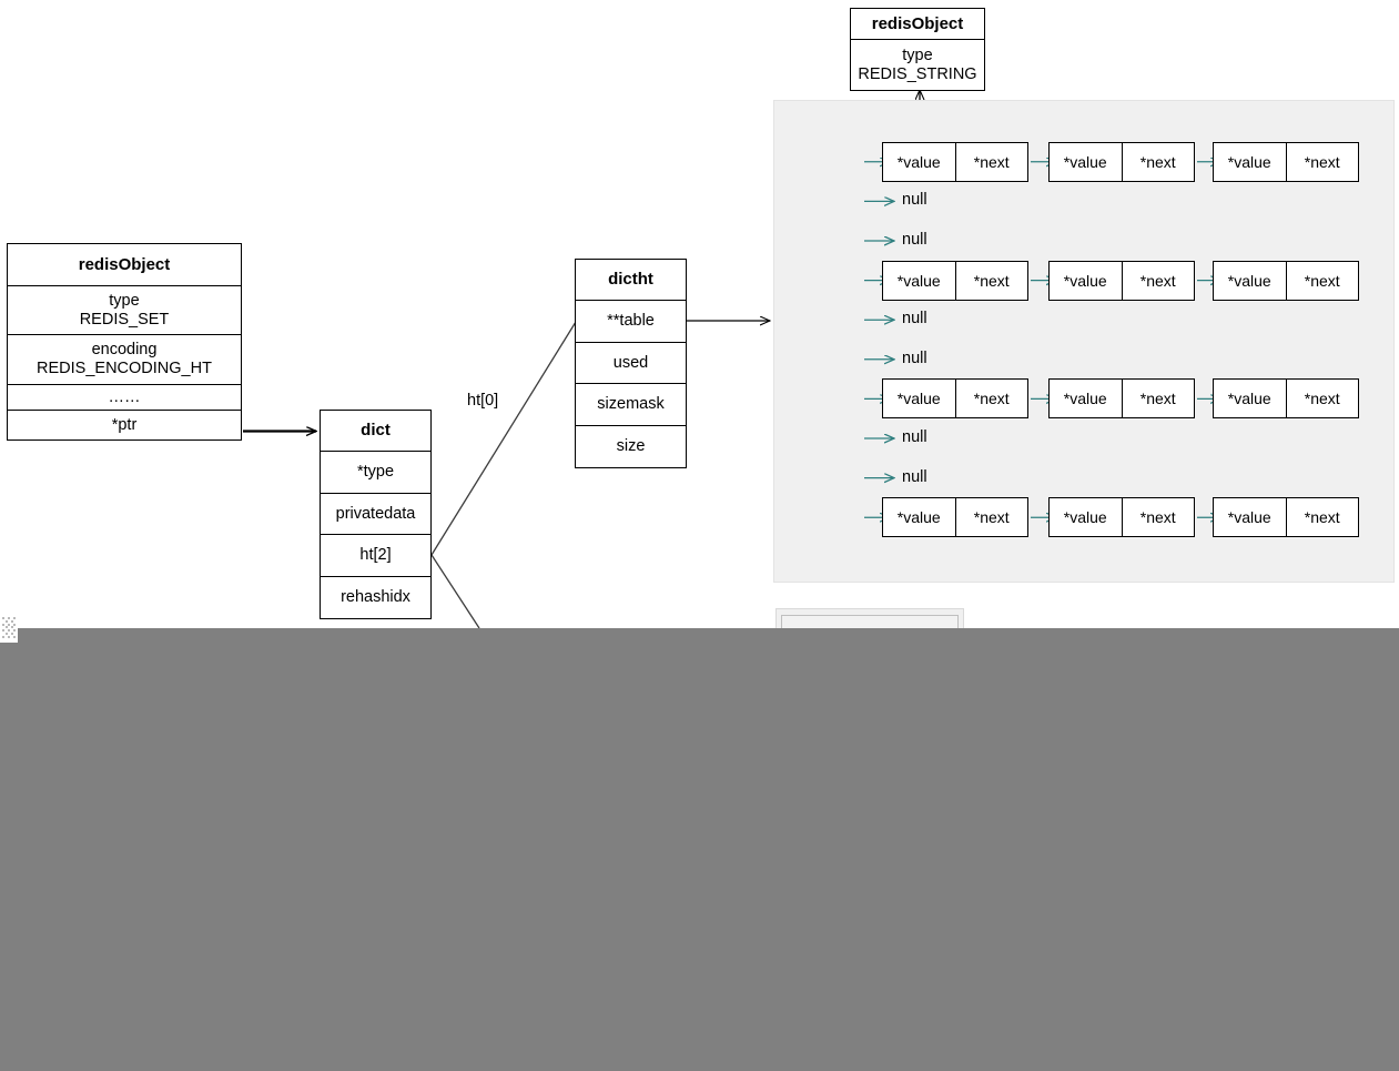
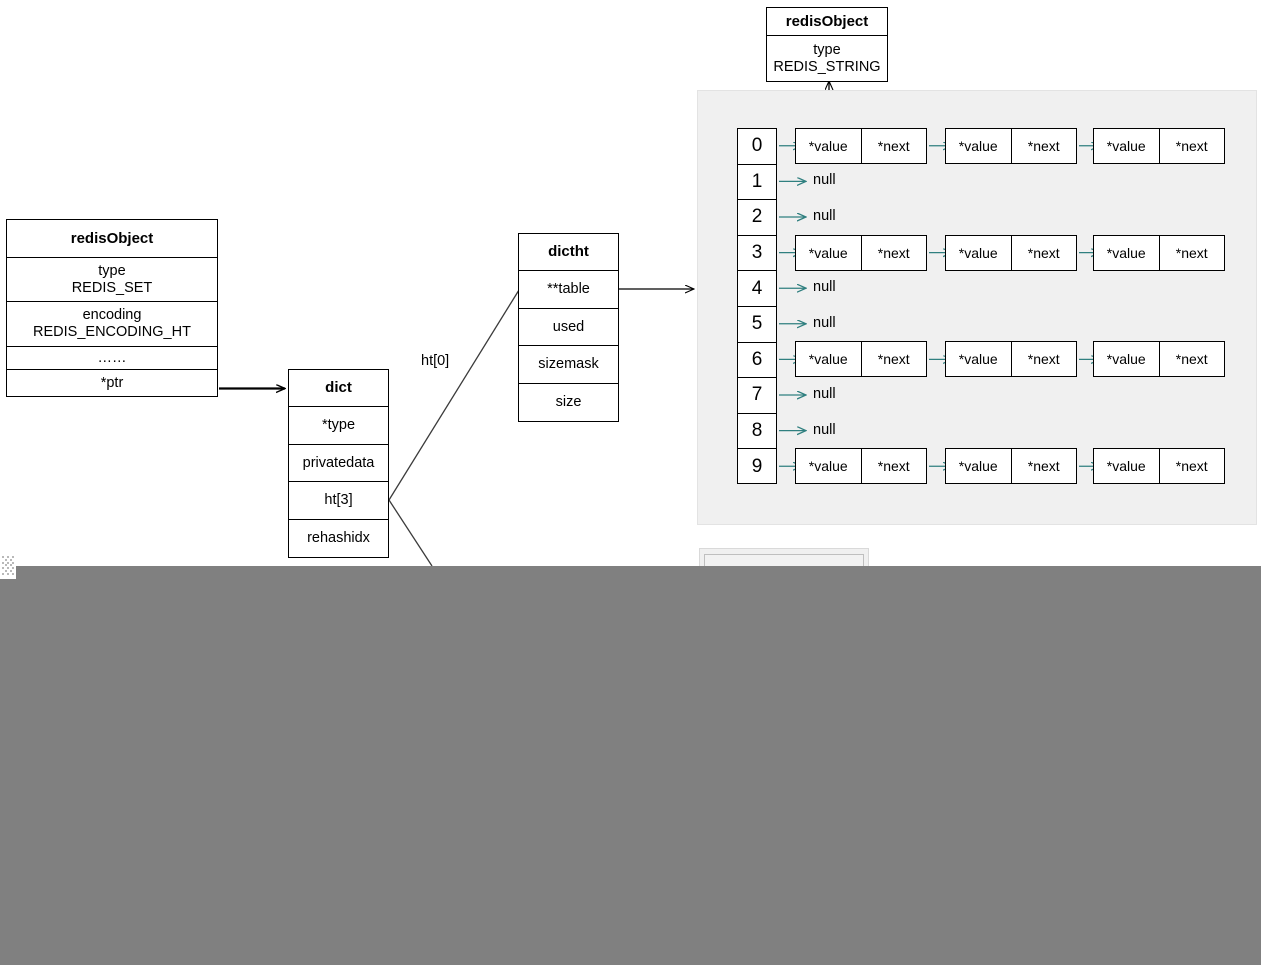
+ 0
+ 1
+ 2
+ 3
+ 4
+ 5
+ 6
+ 7
+ 8
+ 9
  *value
  *next
  *value
  *next
  *value
  *next
  null
  null
  *value
  *next
  *value
  *next
  *value
  *next
  null
  null
  *value
  *next
  *value
  *next
  *value
  *next
  null
  null
  *value
  *next
  *value
  *next
  *value
  *next
  redisObject
  type
  REDIS_SET
  encoding
  REDIS_ENCODING_HT
  ……
  *ptr
  dict
  *type
  privatedata
- ht[2]
+ ht[3]
  rehashidx
  dictht
  **table
  used
  sizemask
  size
  redisObject
  type
  REDIS_STRING
  ht[0]
